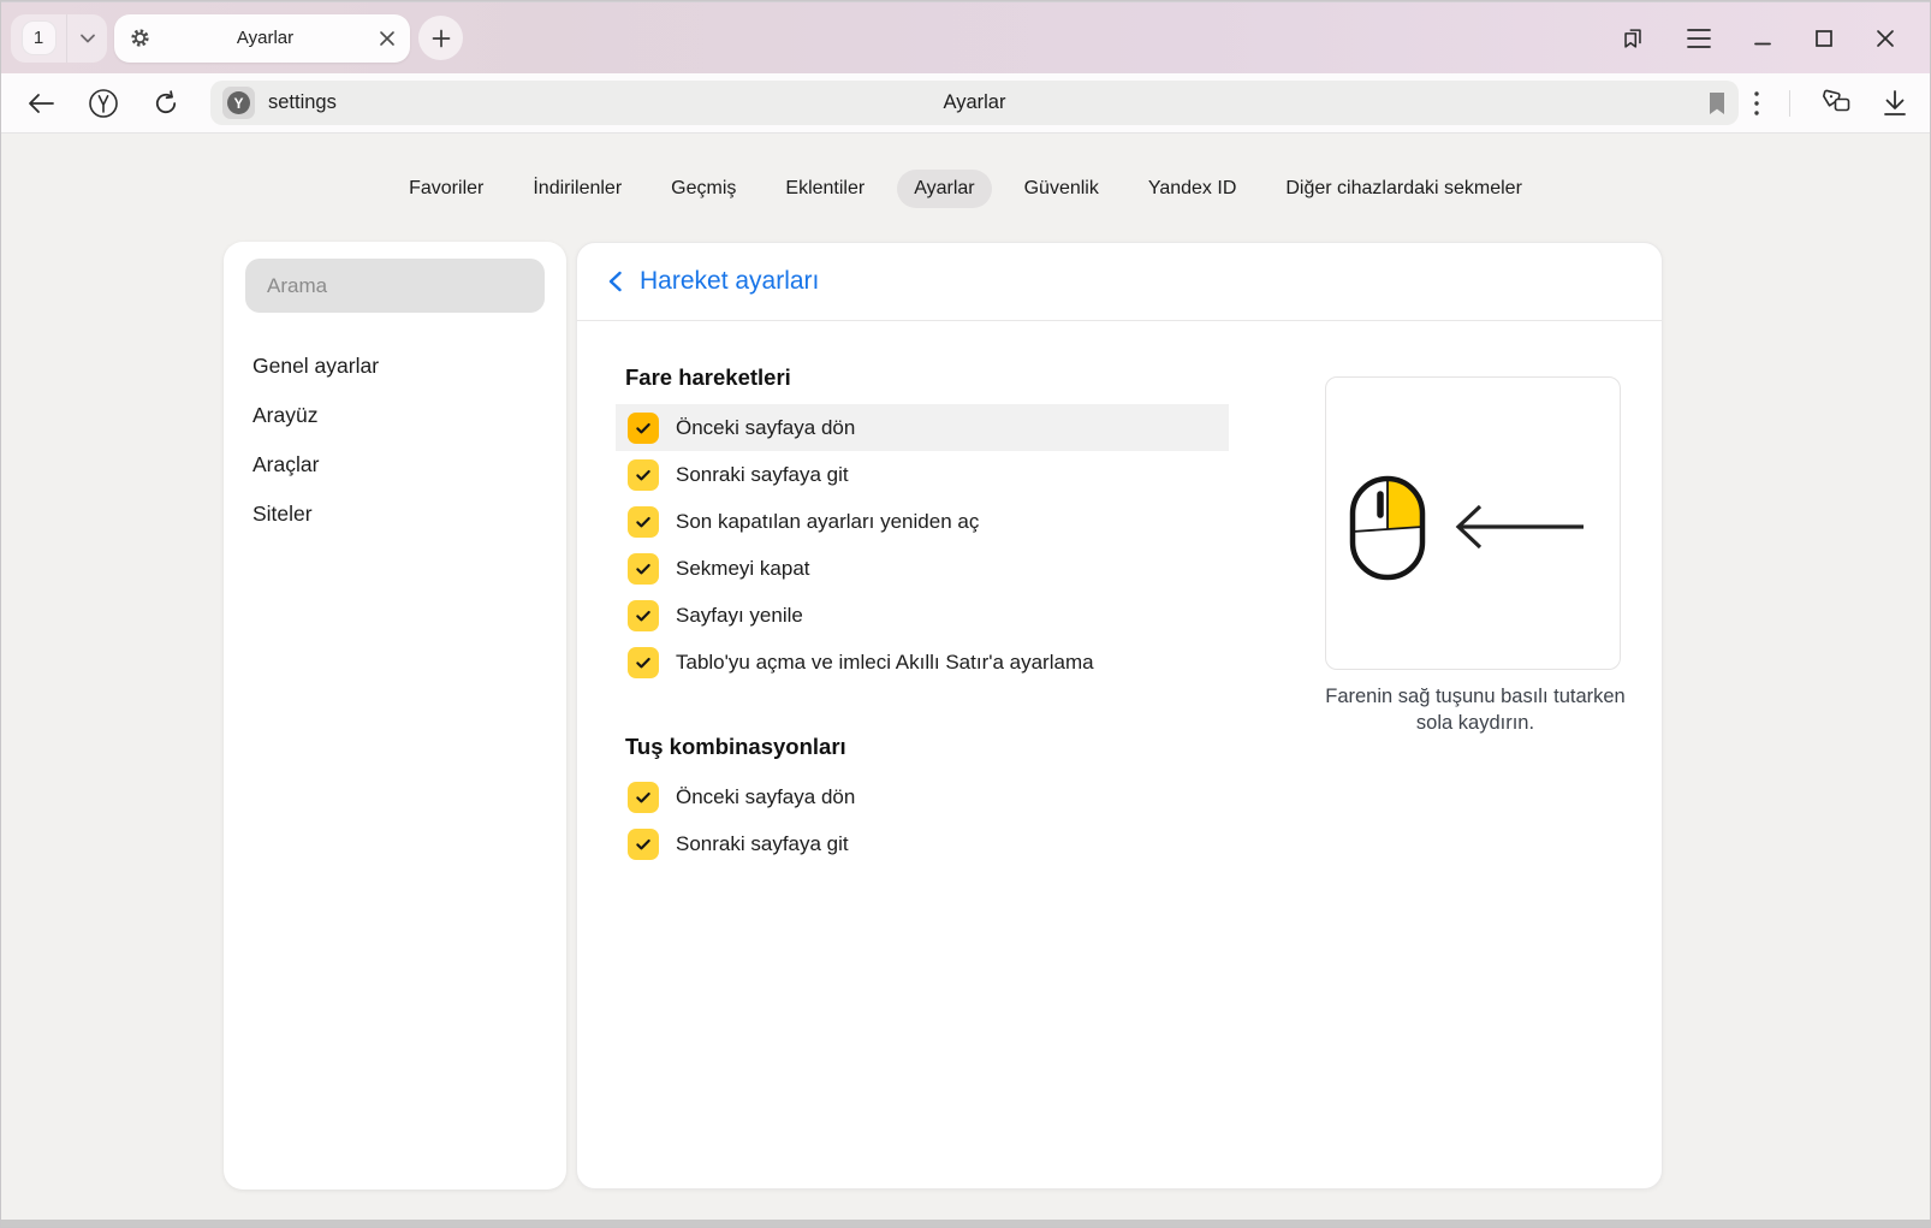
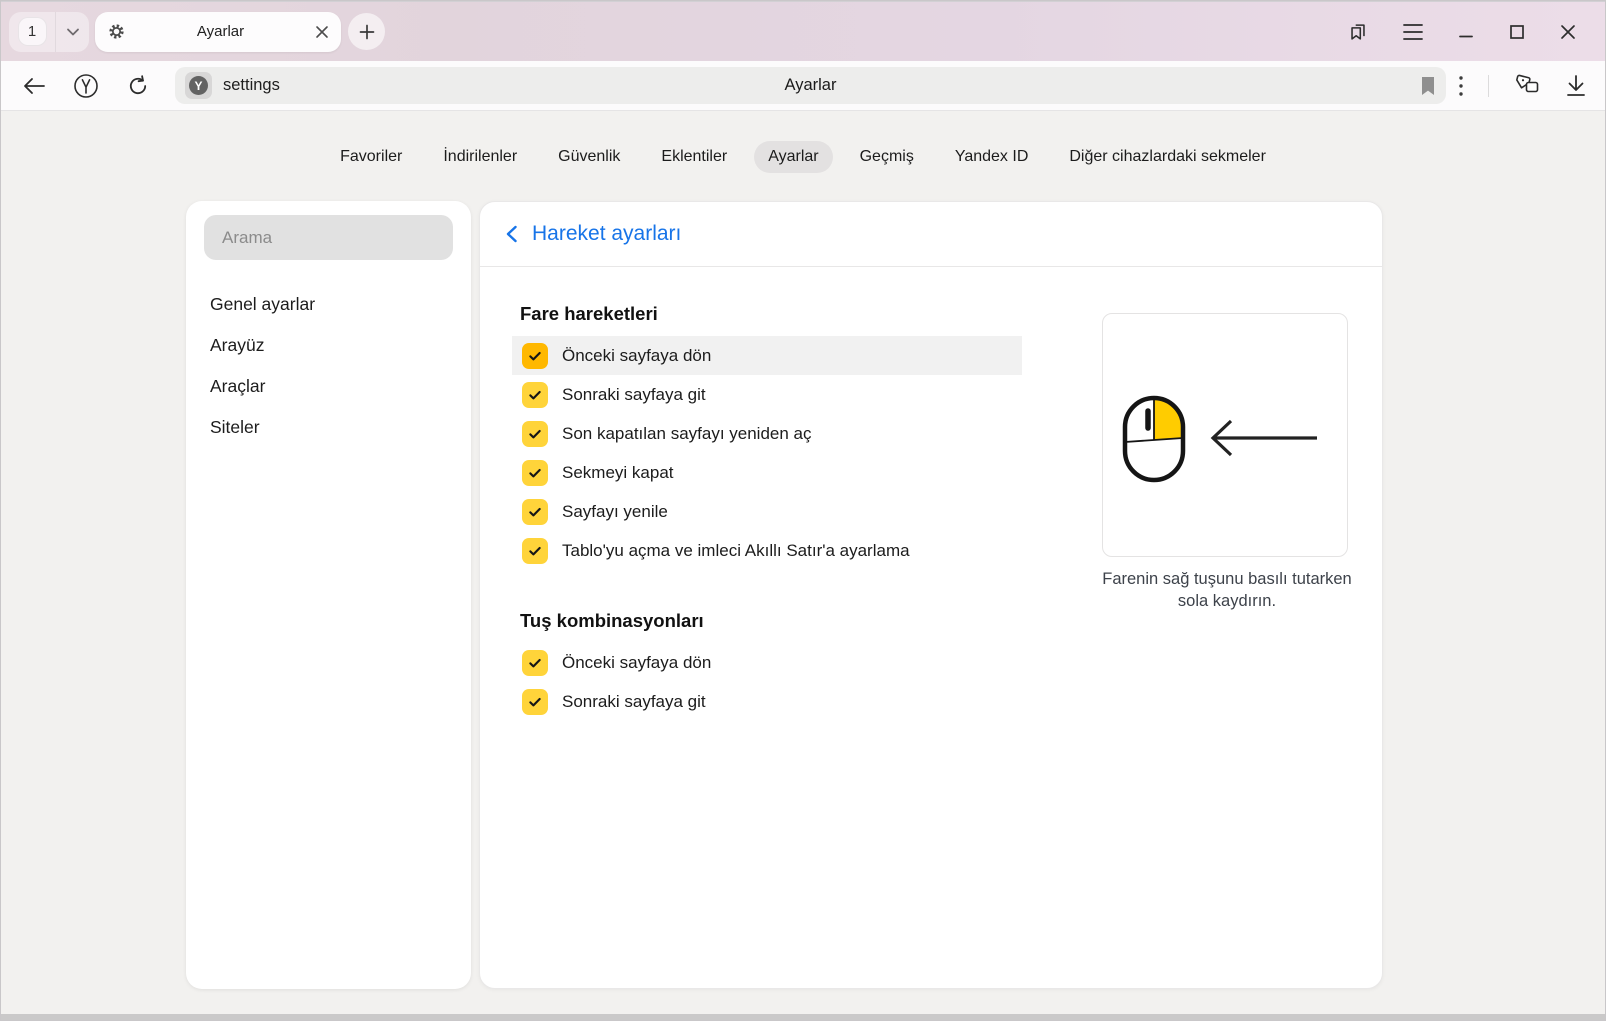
  1
  Ayarlar
  Y
  settings
  Ayarlar
  Favoriler
  İndirilenler
- Geçmiş
+ Güvenlik
  Eklentiler
  Ayarlar
- Güvenlik
+ Geçmiş
  Yandex ID
  Diğer cihazlardaki sekmeler
  Arama
  Genel ayarlar
  Arayüz
  Araçlar
  Siteler
  Hareket ayarları
  Fare hareketleri
  Önceki sayfaya dön
  Sonraki sayfaya git
- Son kapatılan ayarları yeniden aç
+ Son kapatılan sayfayı yeniden aç
  Sekmeyi kapat
  Sayfayı yenile
  Tablo'yu açma ve imleci Akıllı Satır'a ayarlama
  Tuş kombinasyonları
  Önceki sayfaya dön
  Sonraki sayfaya git
  Farenin sağ tuşunu basılı tutarken sola kaydırın.
